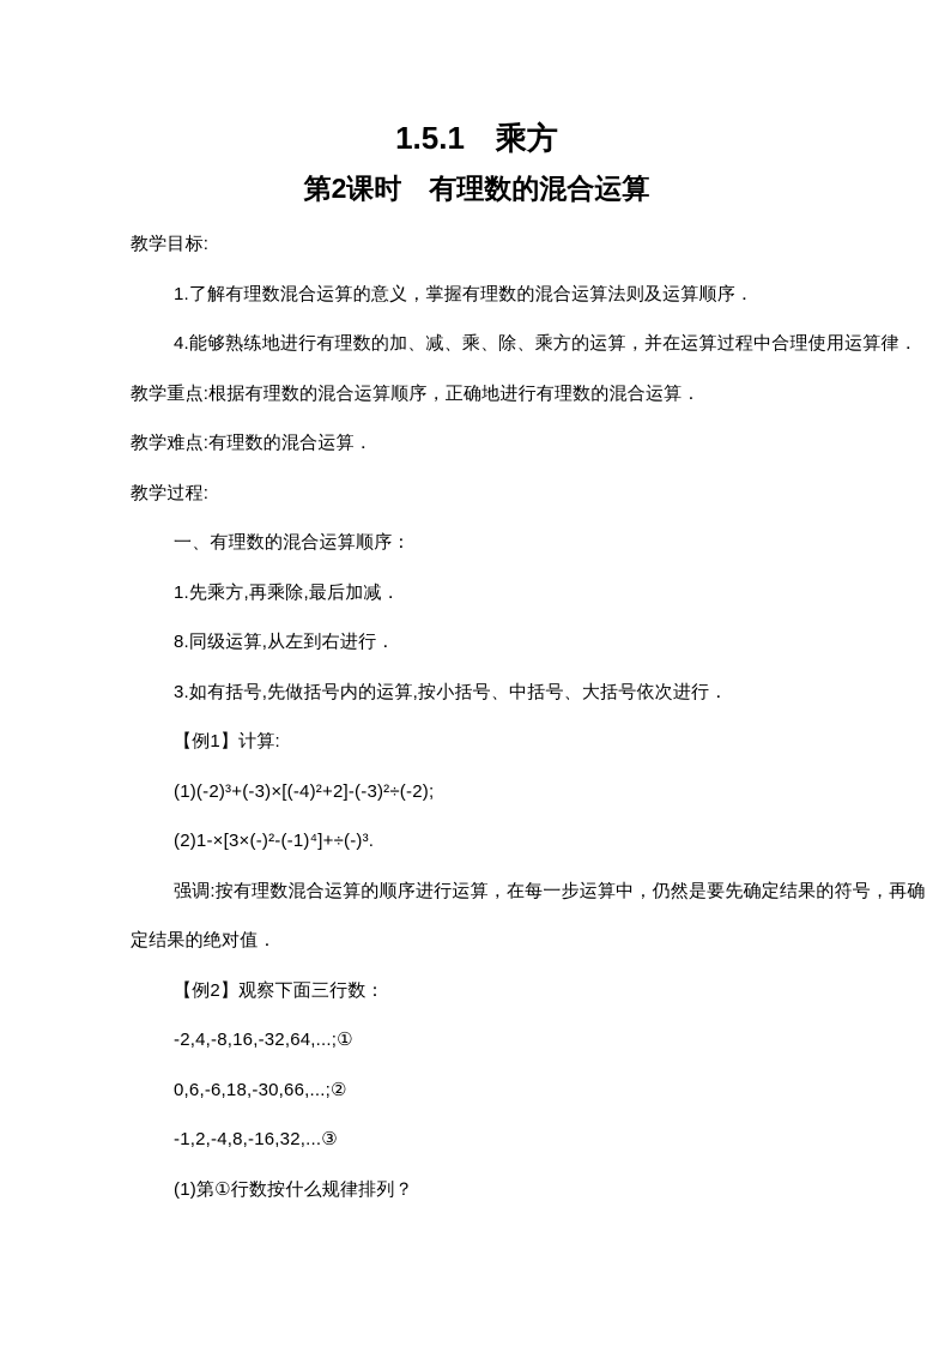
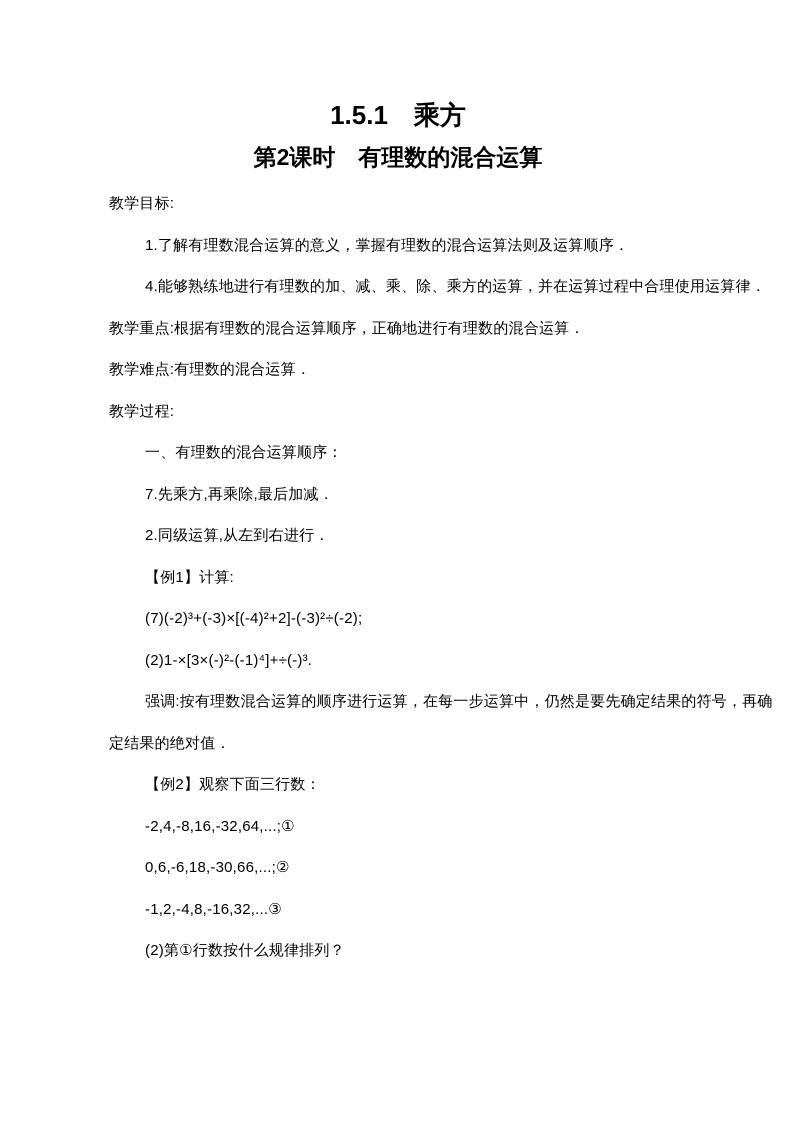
  1.5.1 乘方
  第2课时 有理数的混合运算
  教学目标:
  1.了解有理数混合运算的意义，掌握有理数的混合运算法则及运算顺序．
  4.能够熟练地进行有理数的加、减、乘、除、乘方的运算，并在运算过程中合理使用运算律．
  教学重点:根据有理数的混合运算顺序，正确地进行有理数的混合运算．
  教学难点:有理数的混合运算．
  教学过程:
  一、有理数的混合运算顺序：
- 1.先乘方,再乘除,最后加减．
+ 7.先乘方,再乘除,最后加减．
- 8.同级运算,从左到右进行．
+ 2.同级运算,从左到右进行．
- 3.如有括号,先做括号内的运算,按小括号、中括号、大括号依次进行．
  【例1】计算:
- (1)(-2)³+(-3)×[(-4)²+2]-(-3)²÷(-2);
+ (7)(-2)³+(-3)×[(-4)²+2]-(-3)²÷(-2);
  (2)1-×[3×(-)²-(-1)⁴]+÷(-)³.
  强调:按有理数混合运算的顺序进行运算，在每一步运算中，仍然是要先确定结果的符号，再确
  定结果的绝对值．
  【例2】观察下面三行数：
  -2,4,-8,16,-32,64,...;①
  0,6,-6,18,-30,66,...;②
  -1,2,-4,8,-16,32,...③
- (1)第①行数按什么规律排列？
+ (2)第①行数按什么规律排列？
